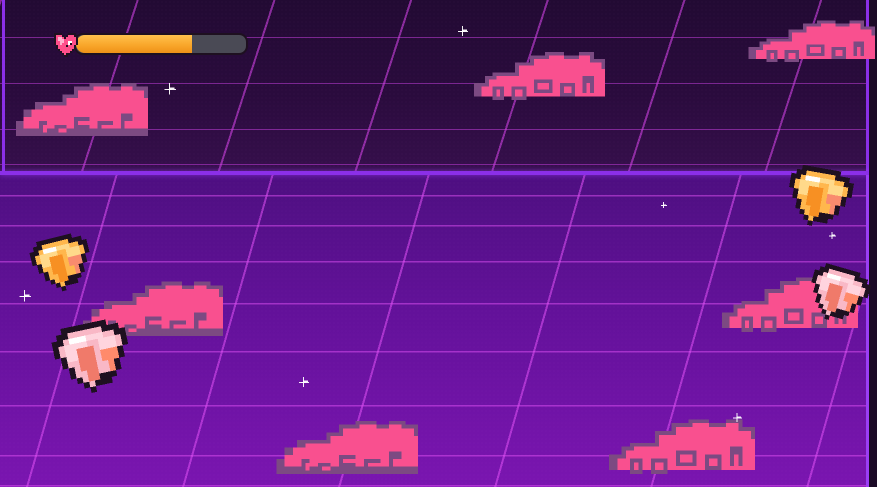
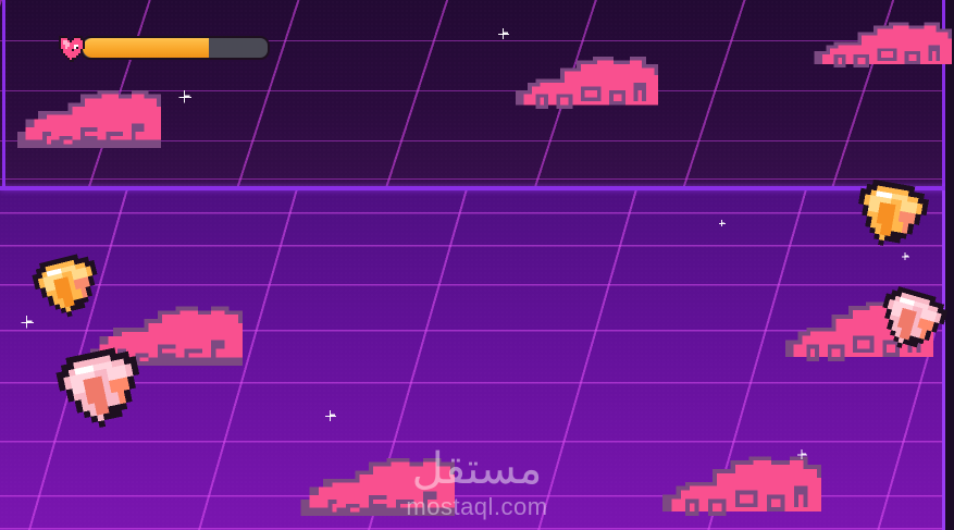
+ مستقل
+ mostaql.com
